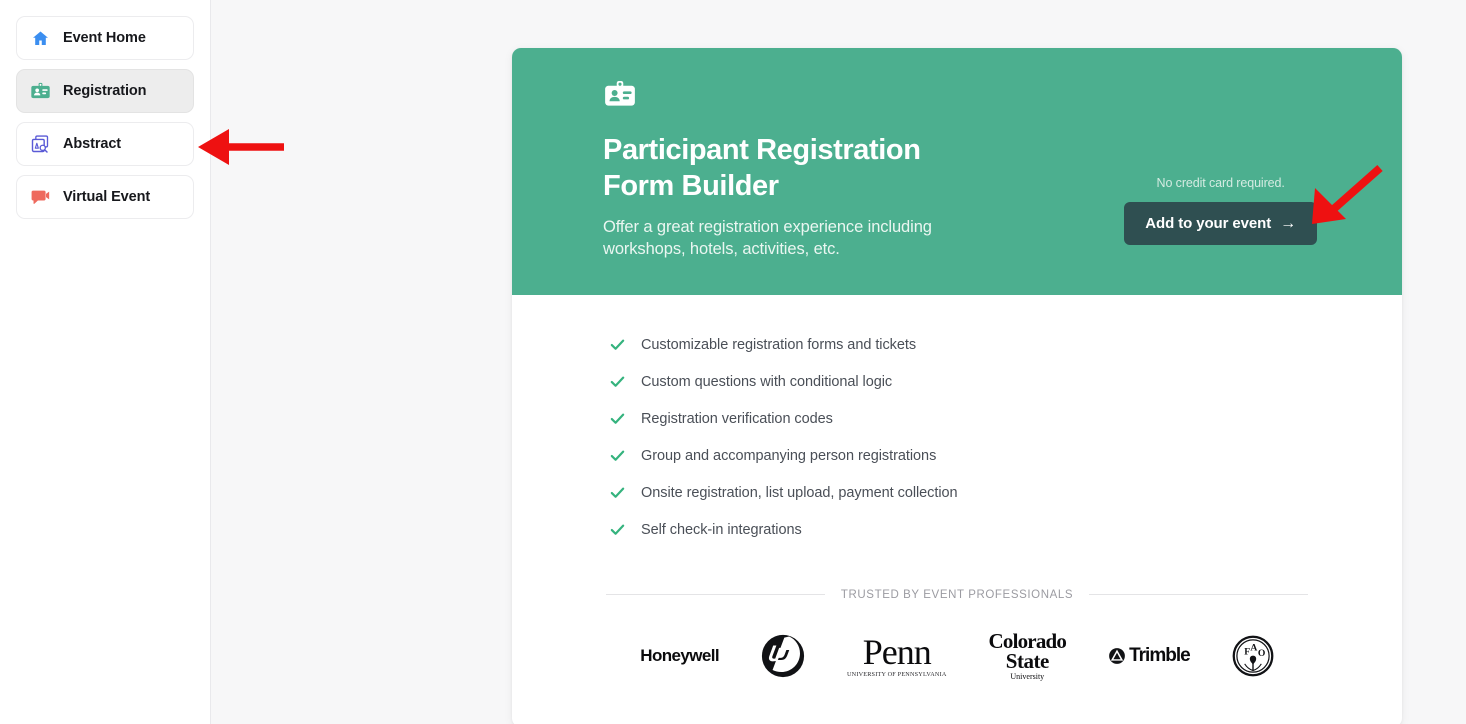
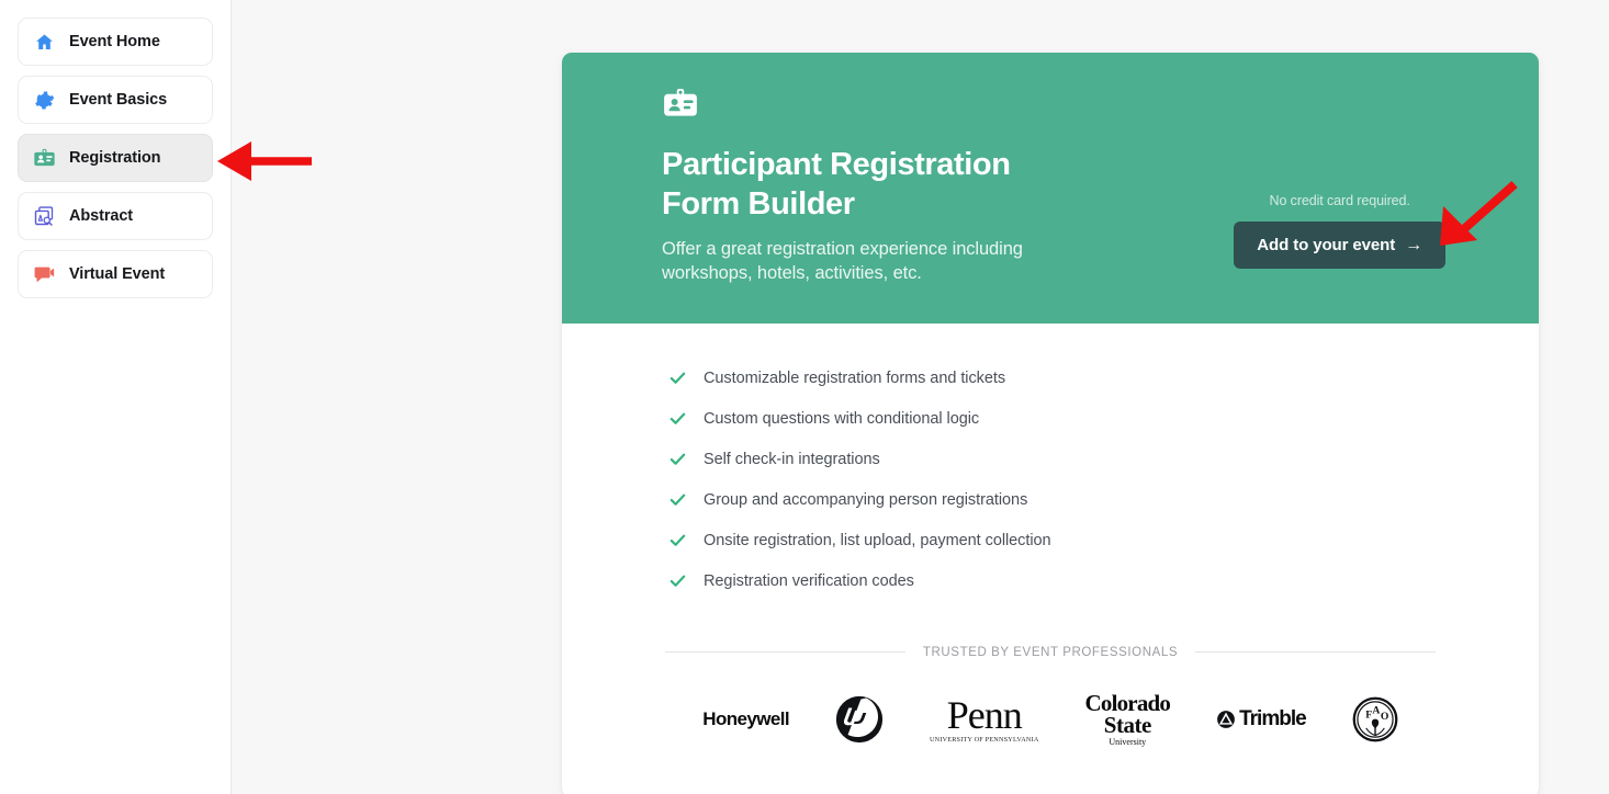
  Event Home
+ Event Basics
  Registration
  Abstract
  Virtual Event
  Participant Registration
  Form Builder
  Offer a great registration experience including
  workshops, hotels, activities, etc.
  No credit card required.
  Add to your event
  →
  Customizable registration forms and tickets
  Custom questions with conditional logic
- Registration verification codes
+ Self check-in integrations
  Group and accompanying person registrations
  Onsite registration, list upload, payment collection
- Self check-in integrations
+ Registration verification codes
  TRUSTED BY EVENT PROFESSIONALS
  Honeywell
  Penn
  Colorado
  State
  University
  Trimble
  F
  A
  O
